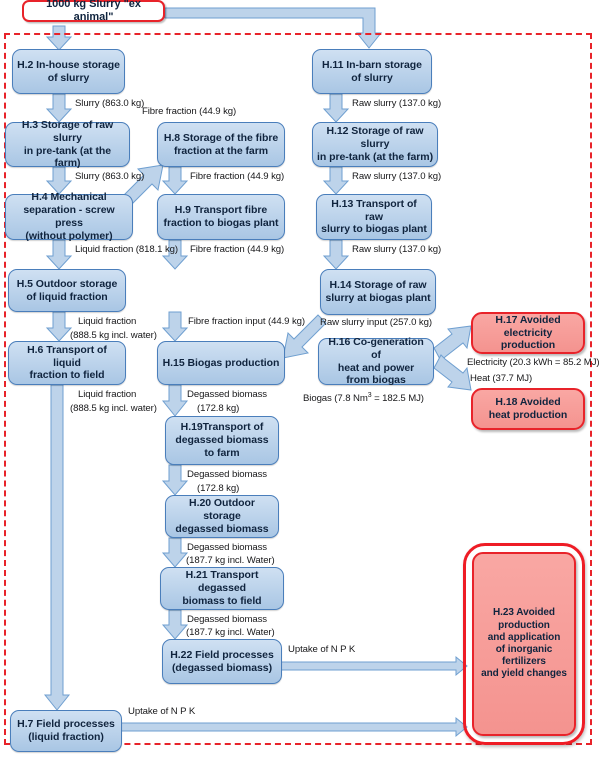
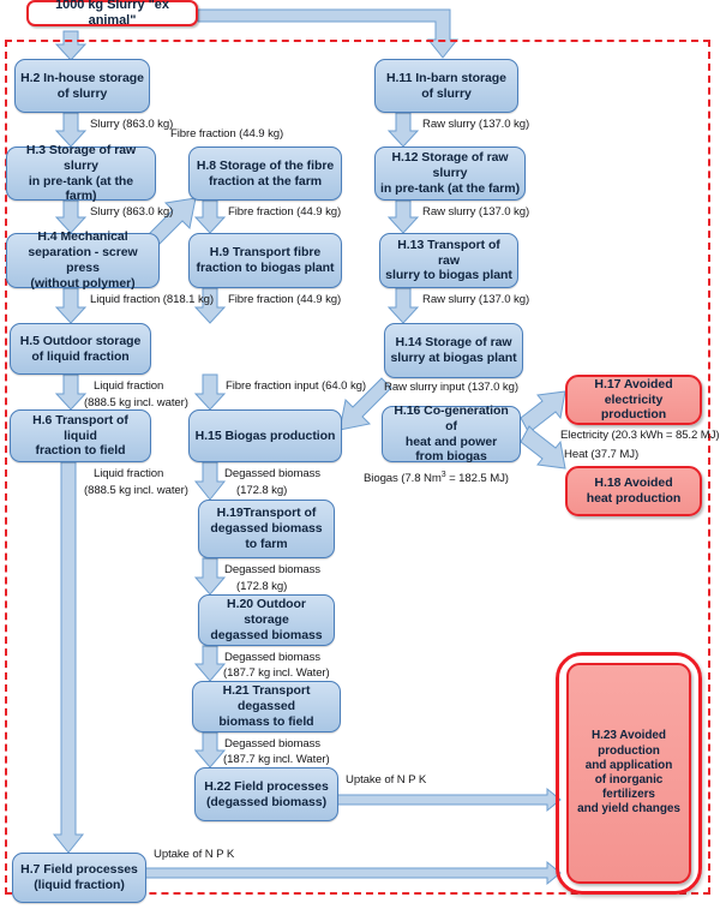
  1000 kg Slurry "ex animal"
  H.2 In-house storage
  of slurry
  H.3 Storage of raw slurry
  in pre-tank (at the farm)
  H.4 Mechanical
  separation - screw press
  (without polymer)
  H.5 Outdoor storage
  of liquid fraction
  H.6 Transport of liquid
  fraction to field
  H.7 Field processes
  (liquid fraction)
  H.8 Storage of the fibre
  fraction at the farm
  H.9 Transport fibre
  fraction to biogas plant
  H.15 Biogas production
  H.19Transport of
  degassed biomass
  to farm
  H.20 Outdoor storage
  degassed biomass
  H.21 Transport degassed
  biomass to field
  H.22 Field processes
  (degassed biomass)
  H.11 In-barn storage
  of slurry
  H.12 Storage of raw slurry
  in pre-tank (at the farm)
  H.13 Transport of raw
  slurry to biogas plant
  H.14 Storage of raw
  slurry at biogas plant
  H.16 Co-generation of
  heat and power
  from biogas
  H.17 Avoided
  electricity production
  H.18 Avoided
  heat production
  H.23 Avoided
  production
  and application
  of inorganic fertilizers
  and yield changes
  Slurry (863.0 kg)
  Slurry (863.0 kg)
  Liquid fraction (818.1 kg)
  Liquid fraction
  (888.5 kg incl. water)
  Liquid fraction
  (888.5 kg incl. water)
  Fibre fraction (44.9 kg)
  Fibre fraction (44.9 kg)
  Fibre fraction (44.9 kg)
- Fibre fraction input (44.9 kg)
+ Fibre fraction input (64.0 kg)
  Raw slurry (137.0 kg)
  Raw slurry (137.0 kg)
  Raw slurry (137.0 kg)
- Raw slurry input (257.0 kg)
+ Raw slurry input (137.0 kg)
  Biogas (7.8 Nm = 182.5 MJ)
  Electricity (20.3 kWh = 85.2 MJ)
  Heat (37.7 MJ)
  Degassed biomass
  (172.8 kg)
  Degassed biomass
  (172.8 kg)
  Degassed biomass
  (187.7 kg incl. Water)
  Degassed biomass
  (187.7 kg incl. Water)
  Uptake of N P K
  Uptake of N P K
